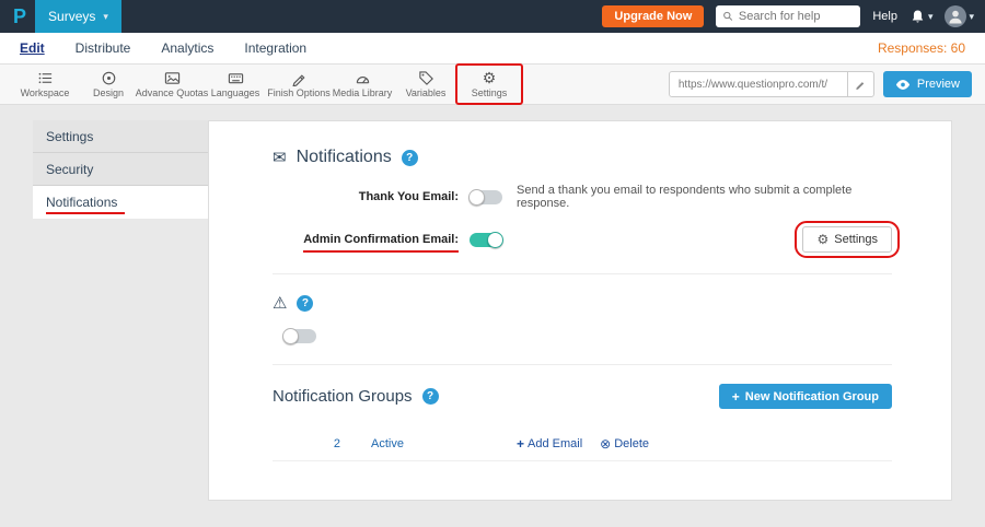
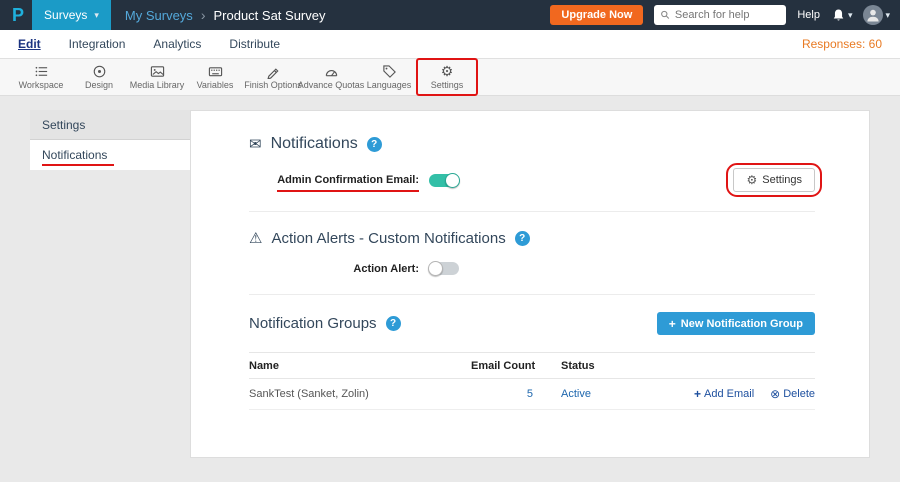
  P
  Surveys
  ▾
+ My Surveys
+ ›
+ Product Sat Survey
  Upgrade Now
  Search for help
  Help
  ▾
  ▾
  Edit
- Distribute
+ Integration
  Analytics
- Integration
+ Distribute
  Responses: 60
  Workspace
  Design
- Advance Quotas
+ Media Library
- Languages
+ Variables
  Finish Options
- Media Library
+ Advance Quotas
- Variables
+ Languages
  ⚙
  Settings
- https://www.questionpro.com/t/
- Preview
  Settings
- Security
  Notifications
  ✉
  Notifications
  ?
- Thank You Email:
- Send a thank you email to respondents who submit a complete response.
  Admin Confirmation Email:
  ⚙
  Settings
  ⚠
+ Action Alerts - Custom Notifications
  ?
+ Action Alert:
  Notification Groups
  ?
  +
  New Notification Group
+ Name
+ Email Count
+ Status
+ SankTest (Sanket, Zolin)
- 2
+ 5
  Active
  +
  Add Email
  ⊗
  Delete
